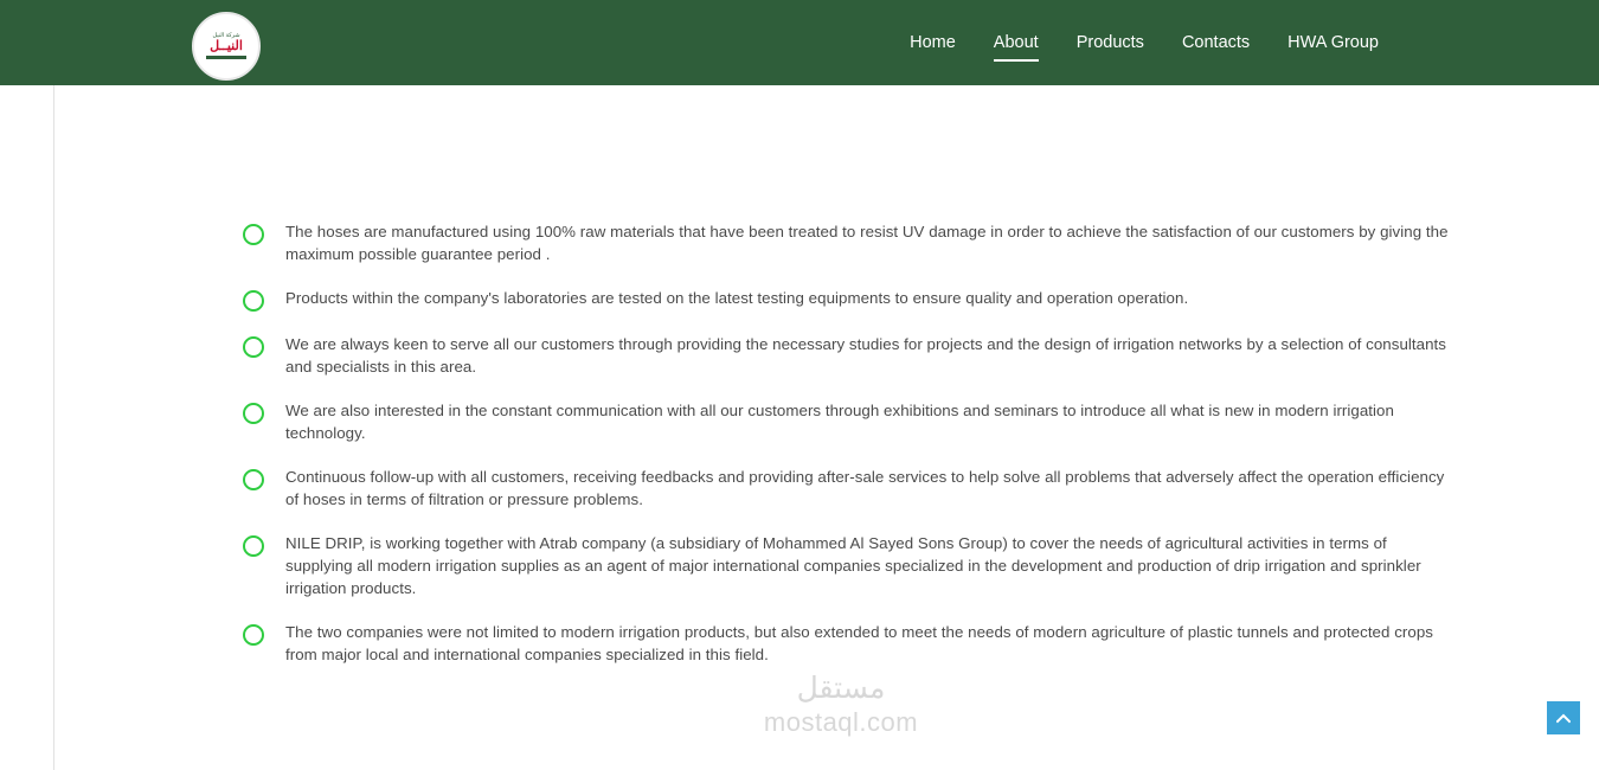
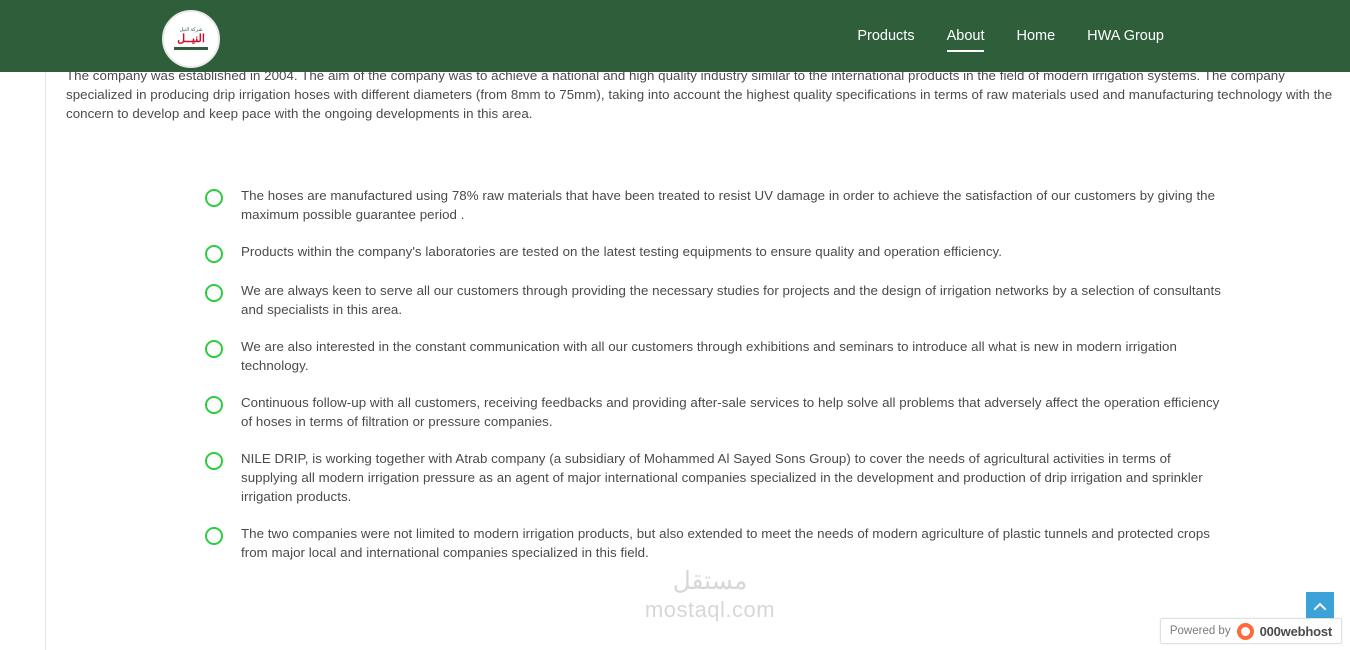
  النيــل
- Home
+ Products
  About
- Products
+ Home
- Contacts
  HWA Group
+ The company was established in 2004. The aim of the company was to achieve a national and high quality industry similar to the international products in the field of modern irrigation systems. The company specialized in producing drip irrigation hoses with different diameters (from 8mm to 75mm), taking into account the highest quality specifications in terms of raw materials used and manufacturing technology with the concern to develop and keep pace with the ongoing developments in this area.
- The hoses are manufactured using 100% raw materials that have been treated to resist UV damage in order to achieve the satisfaction of our customers by giving the maximum possible guarantee period .
+ The hoses are manufactured using 78% raw materials that have been treated to resist UV damage in order to achieve the satisfaction of our customers by giving the maximum possible guarantee period .
- Products within the company's laboratories are tested on the latest testing equipments to ensure quality and operation operation.
+ Products within the company's laboratories are tested on the latest testing equipments to ensure quality and operation efficiency.
  We are always keen to serve all our customers through providing the necessary studies for projects and the design of irrigation networks by a selection of consultants and specialists in this area.
  We are also interested in the constant communication with all our customers through exhibitions and seminars to introduce all what is new in modern irrigation technology.
- Continuous follow-up with all customers, receiving feedbacks and providing after-sale services to help solve all problems that adversely affect the operation efficiency of hoses in terms of filtration or pressure problems.
+ Continuous follow-up with all customers, receiving feedbacks and providing after-sale services to help solve all problems that adversely affect the operation efficiency of hoses in terms of filtration or pressure companies.
- NILE DRIP, is working together with Atrab company (a subsidiary of Mohammed Al Sayed Sons Group) to cover the needs of agricultural activities in terms of supplying all modern irrigation supplies as an agent of major international companies specialized in the development and production of drip irrigation and sprinkler irrigation products.
+ NILE DRIP, is working together with Atrab company (a subsidiary of Mohammed Al Sayed Sons Group) to cover the needs of agricultural activities in terms of supplying all modern irrigation pressure as an agent of major international companies specialized in the development and production of drip irrigation and sprinkler irrigation products.
  The two companies were not limited to modern irrigation products, but also extended to meet the needs of modern agriculture of plastic tunnels and protected crops from major local and international companies specialized in this field.
  مستقل
  mostaql.com
+ Powered by
+ 000webhost
